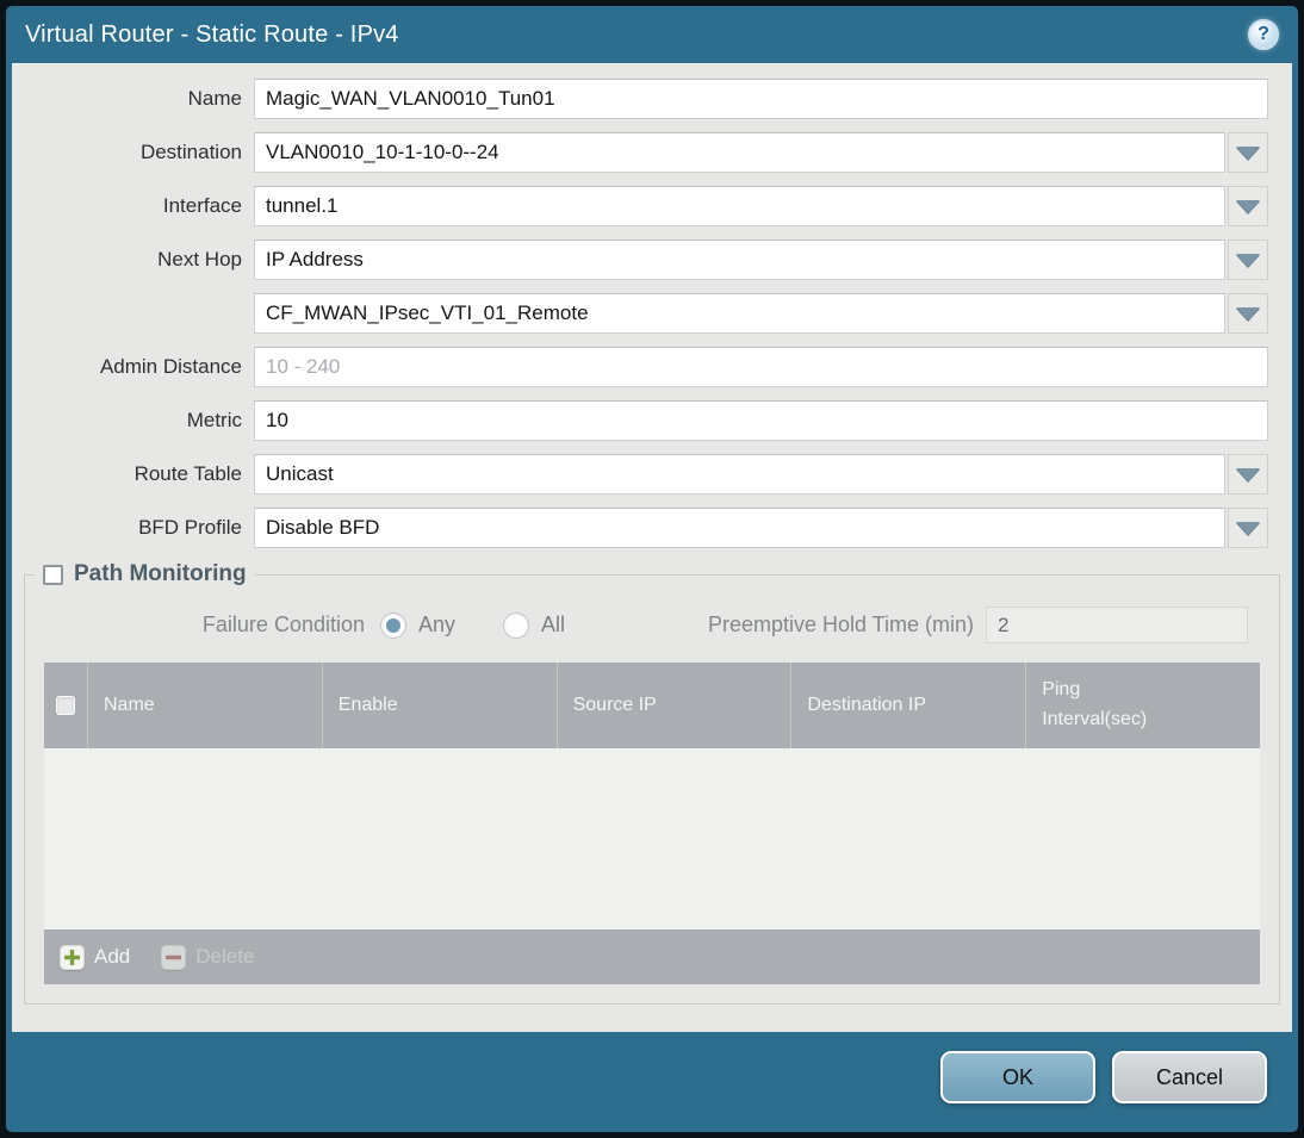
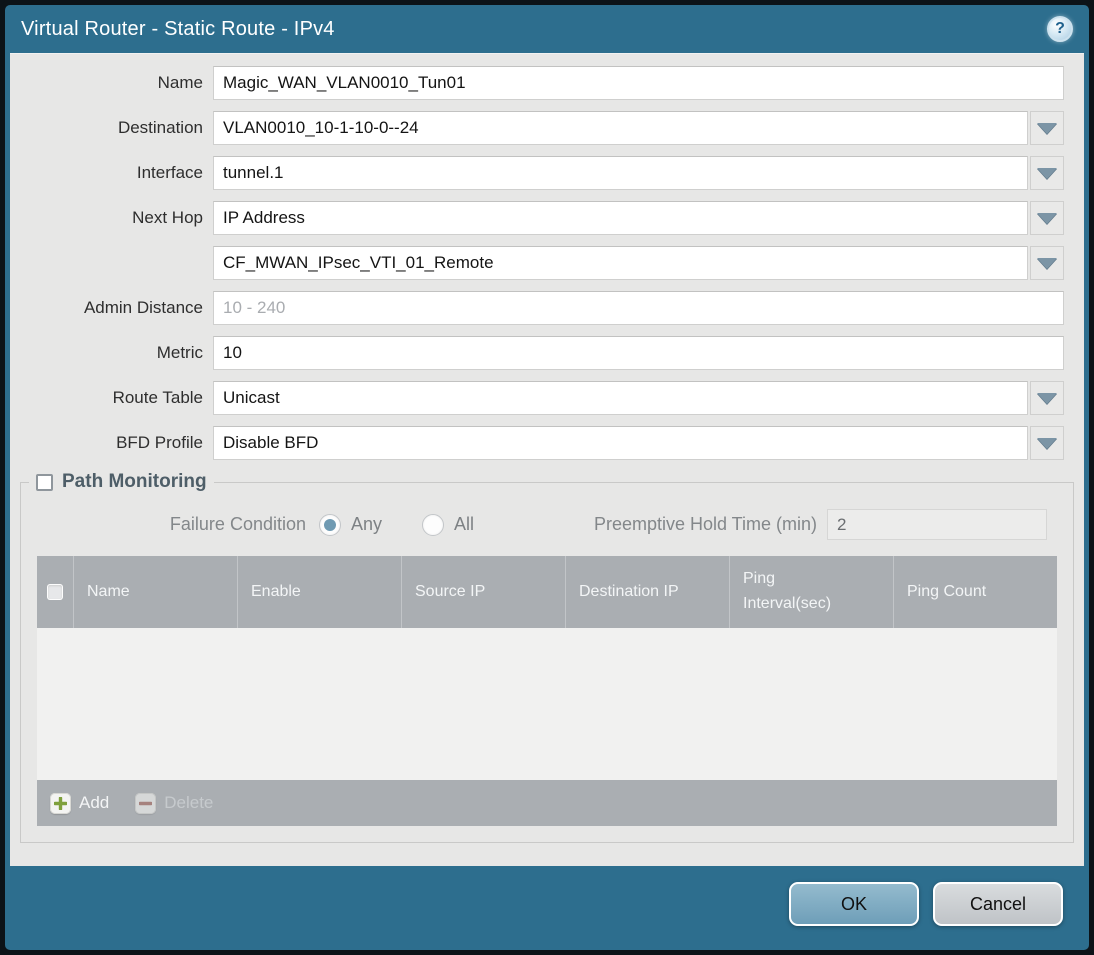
  Virtual Router - Static Route - IPv4
  ?
  Name
  Magic_WAN_VLAN0010_Tun01
  Destination
  VLAN0010_10-1-10-0--24
  Interface
  tunnel.1
  Next Hop
  IP Address
  CF_MWAN_IPsec_VTI_01_Remote
  Admin Distance
  10 - 240
  Metric
  10
  Route Table
  Unicast
  BFD Profile
  Disable BFD
  Path Monitoring
  Failure Condition
  Any
  All
  Preemptive Hold Time (min)
  2
  Name
  Enable
  Source IP
  Destination IP
  Ping Interval(sec)
+ Ping Count
  Add
  Delete
  OK
  Cancel
